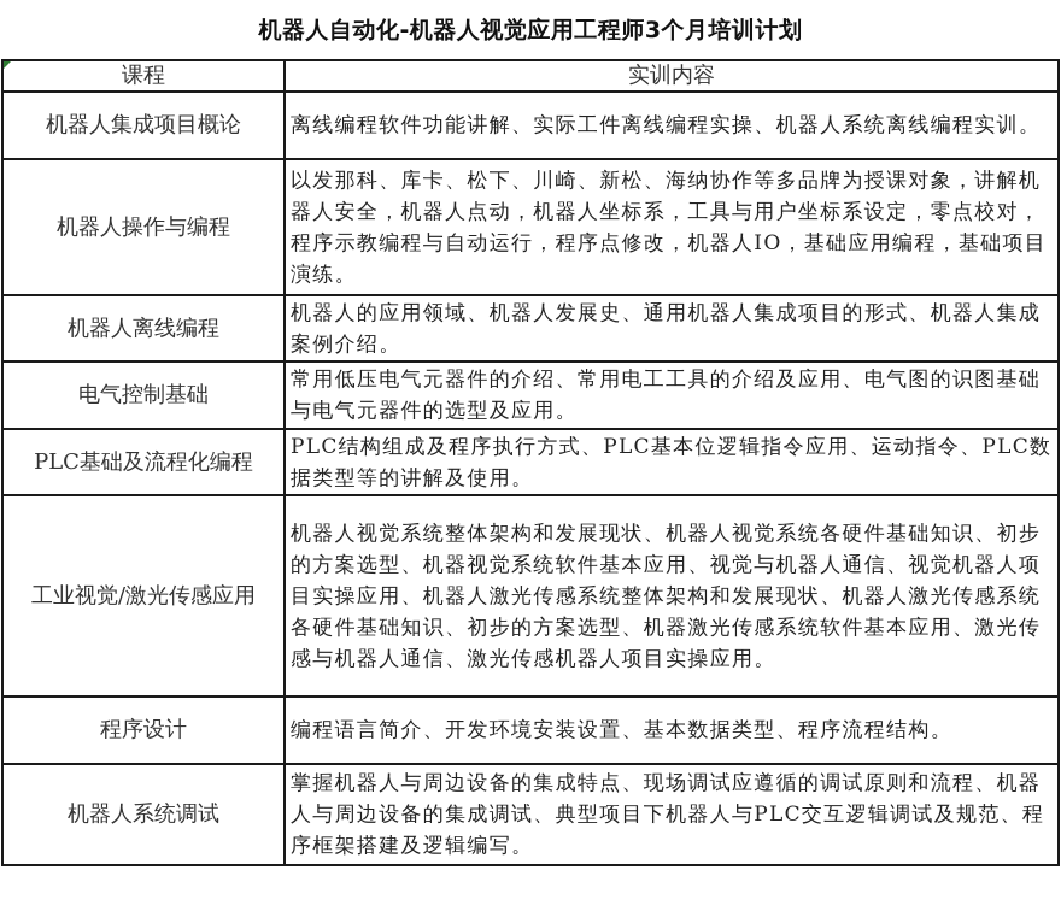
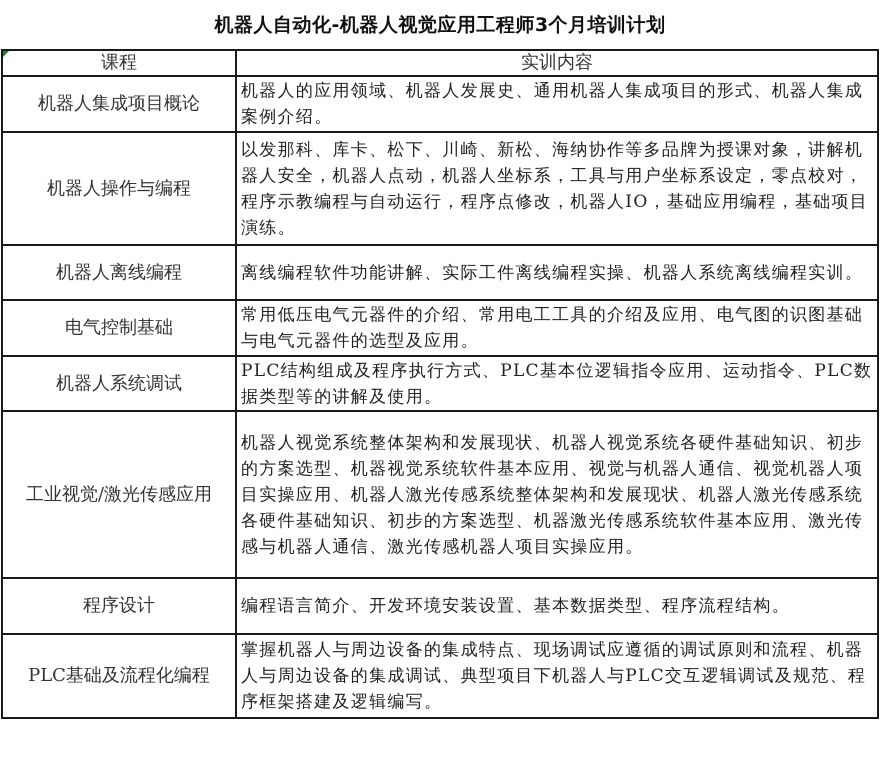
  机器人自动化-机器人视觉应用工程师3个月培训计划
  课程	实训内容
- 机器人集成项目概论	离线编程软件功能讲解、实际工件离线编程实操、机器人系统离线编程实训。
+ 机器人集成项目概论	机器人的应用领域、机器人发展史、通用机器人集成项目的形式、机器人集成案例介绍。
  机器人操作与编程	以发那科、库卡、松下、川崎、新松、海纳协作等多品牌为授课对象，讲解机器人安全，机器人点动，机器人坐标系，工具与用户坐标系设定，零点校对，程序示教编程与自动运行，程序点修改，机器人IO，基础应用编程，基础项目演练。
- 机器人离线编程	机器人的应用领域、机器人发展史、通用机器人集成项目的形式、机器人集成案例介绍。
+ 机器人离线编程	离线编程软件功能讲解、实际工件离线编程实操、机器人系统离线编程实训。
  电气控制基础	常用低压电气元器件的介绍、常用电工工具的介绍及应用、电气图的识图基础与电气元器件的选型及应用。
- PLC基础及流程化编程	PLC结构组成及程序执行方式、PLC基本位逻辑指令应用、运动指令、PLC数据类型等的讲解及使用。
+ 机器人系统调试	PLC结构组成及程序执行方式、PLC基本位逻辑指令应用、运动指令、PLC数据类型等的讲解及使用。
  工业视觉/激光传感应用	机器人视觉系统整体架构和发展现状、机器人视觉系统各硬件基础知识、初步的方案选型、机器视觉系统软件基本应用、视觉与机器人通信、视觉机器人项目实操应用、机器人激光传感系统整体架构和发展现状、机器人激光传感系统各硬件基础知识、初步的方案选型、机器激光传感系统软件基本应用、激光传感与机器人通信、激光传感机器人项目实操应用。
  程序设计	编程语言简介、开发环境安装设置、基本数据类型、程序流程结构。
- 机器人系统调试	掌握机器人与周边设备的集成特点、现场调试应遵循的调试原则和流程、机器人与周边设备的集成调试、典型项目下机器人与PLC交互逻辑调试及规范、程序框架搭建及逻辑编写。
+ PLC基础及流程化编程	掌握机器人与周边设备的集成特点、现场调试应遵循的调试原则和流程、机器人与周边设备的集成调试、典型项目下机器人与PLC交互逻辑调试及规范、程序框架搭建及逻辑编写。
